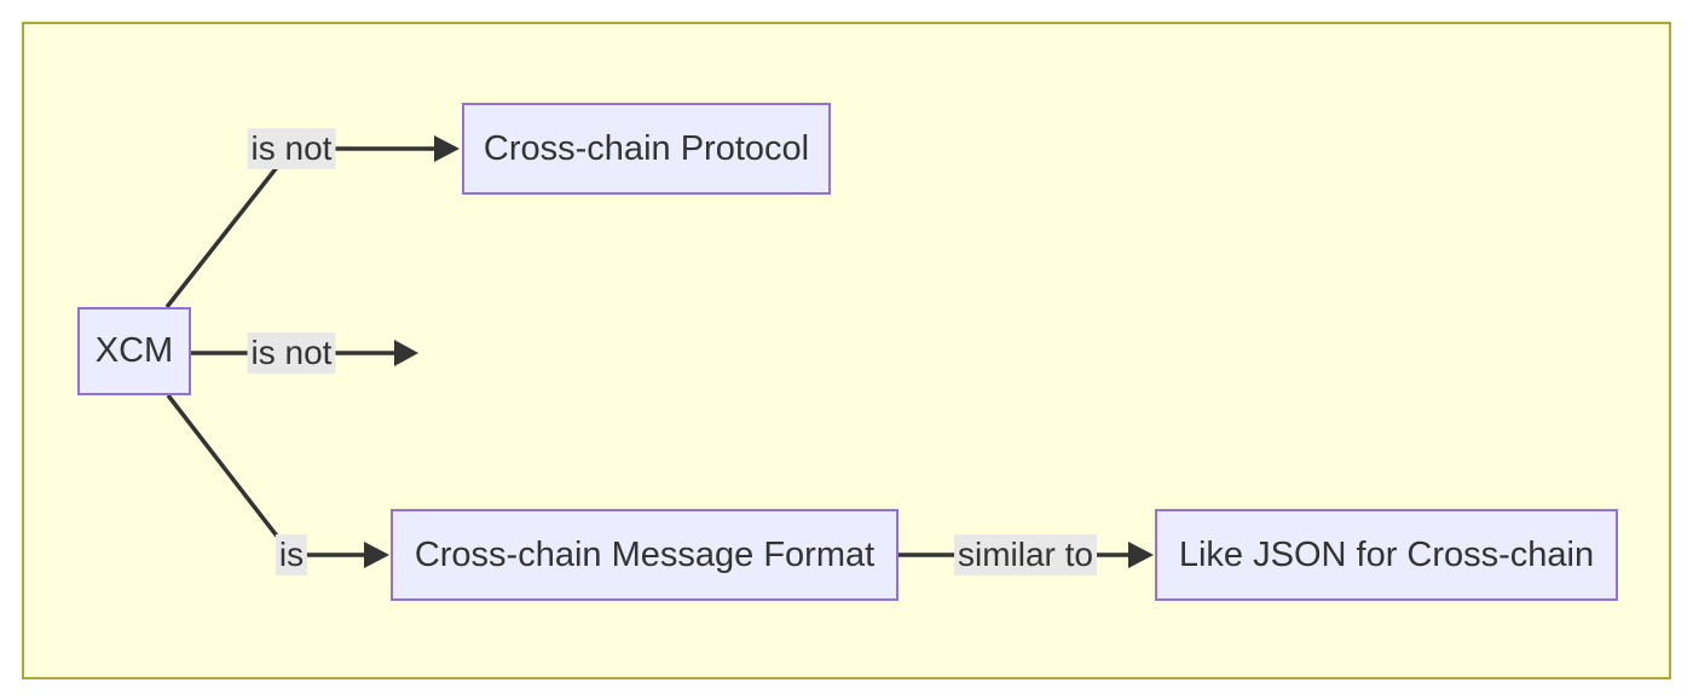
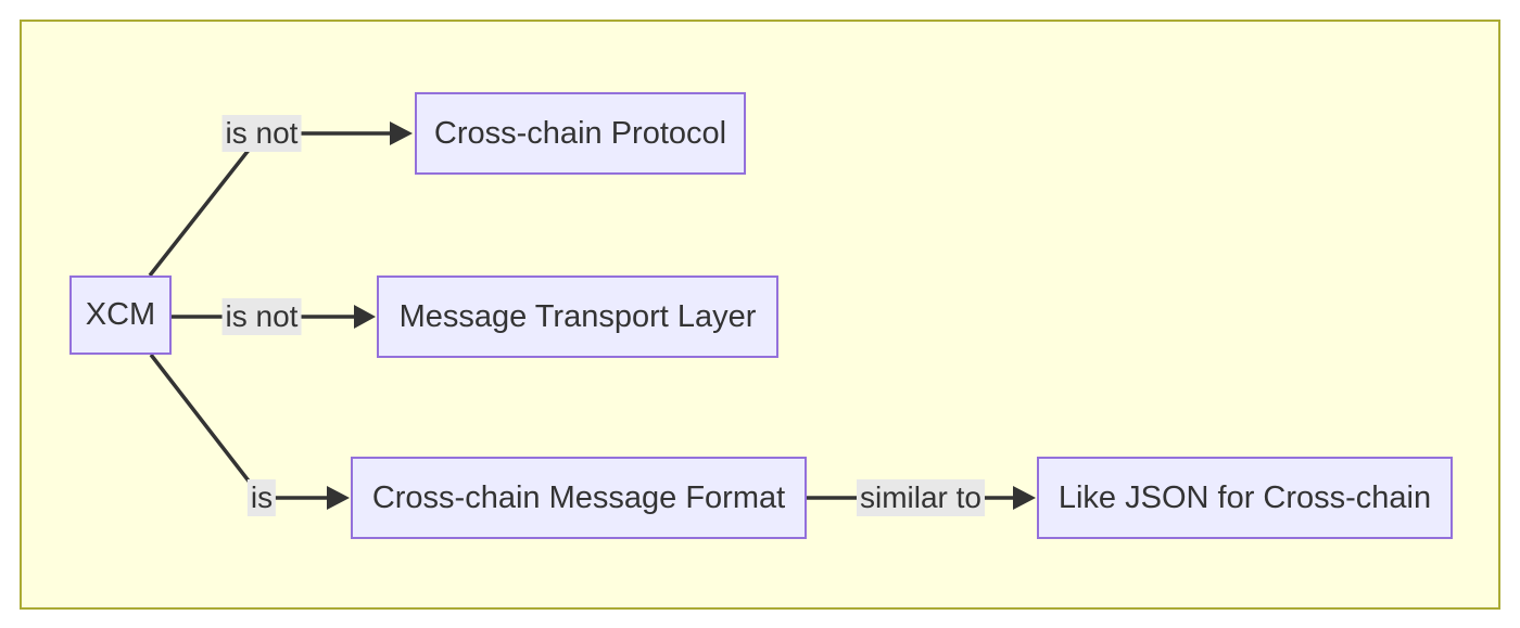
  XCM
  Cross-chain Protocol
+ Message Transport Layer
  Cross-chain Message Format
  Like JSON for Cross-chain
  is not
  is not
  is
  similar to
